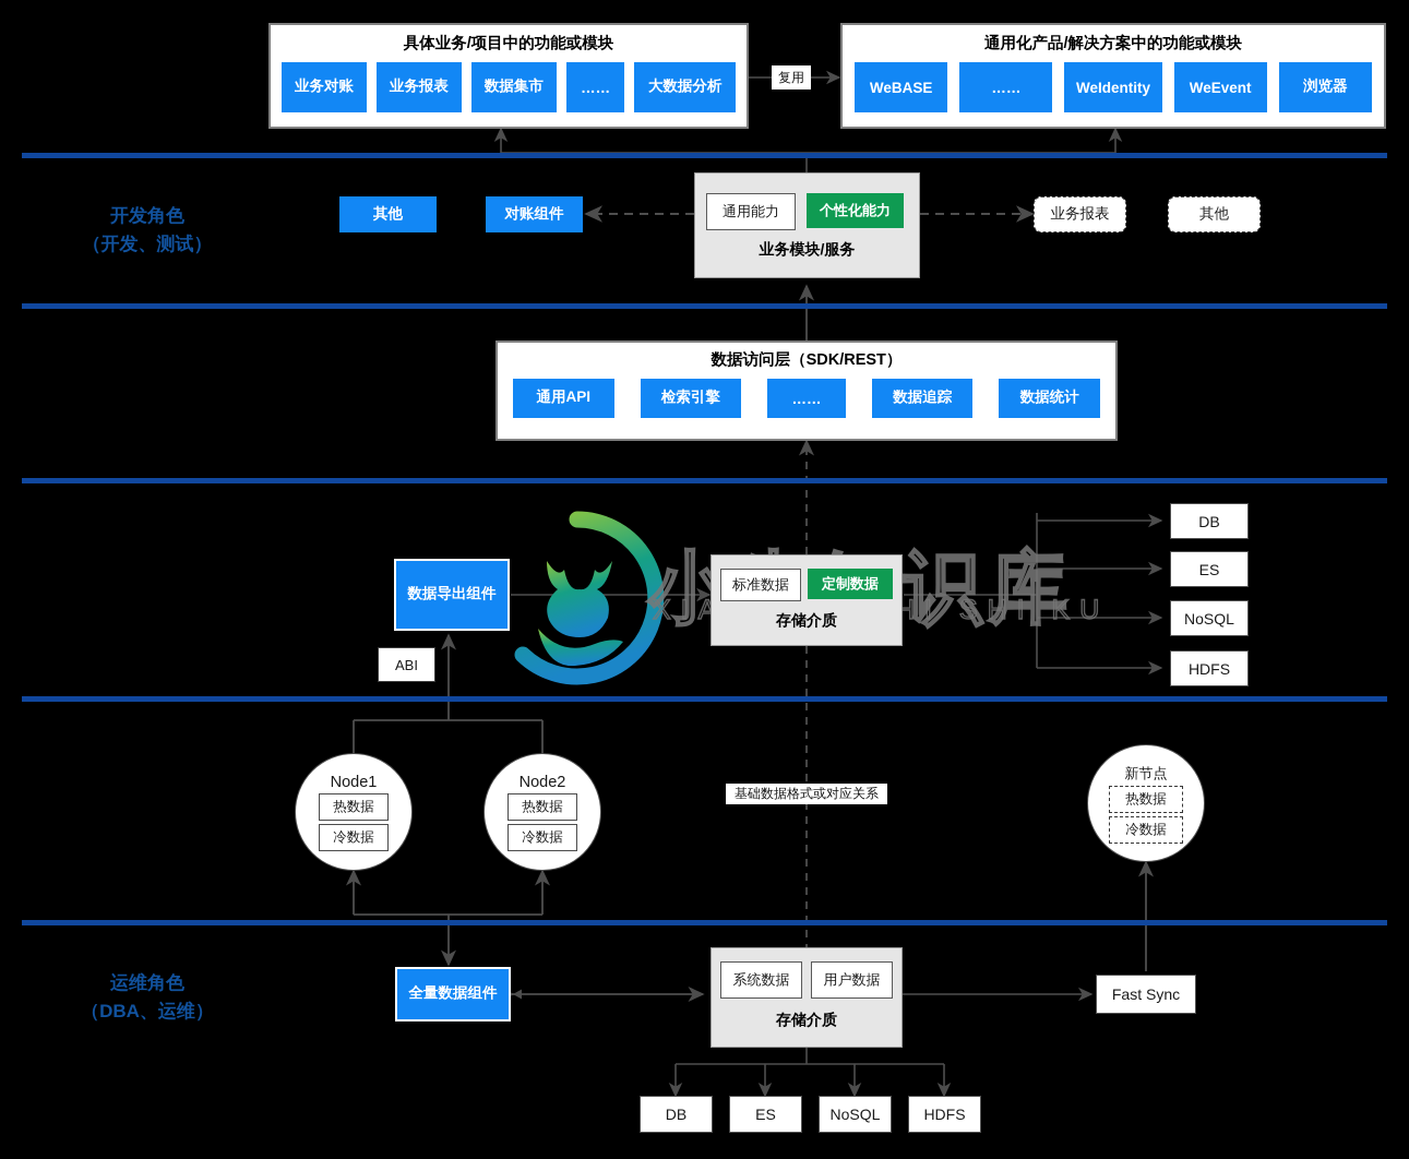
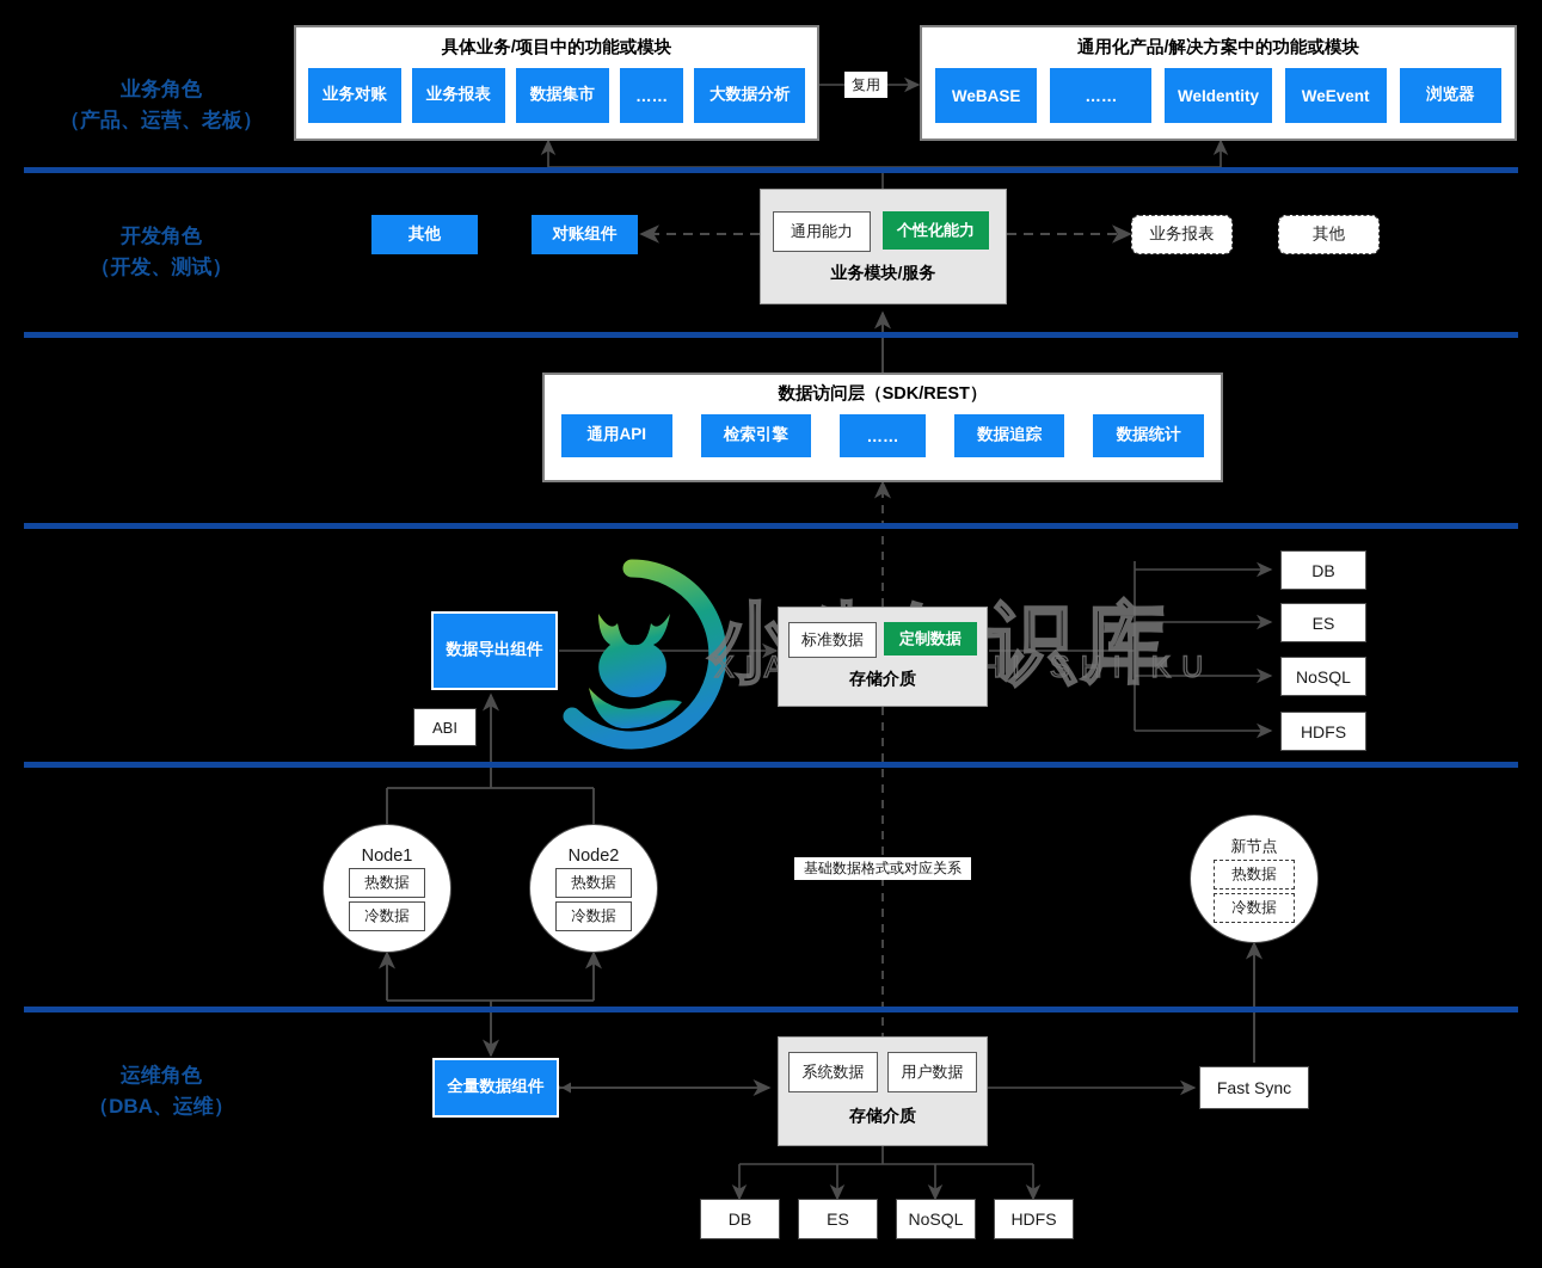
+ 业务角色
+ （产品、运营、老板）
  开发角色
  （开发、测试）
  运维角色
  （DBA、运维）
  具体业务/项目中的功能或模块
  业务对账
  业务报表
  数据集市
  ……
  大数据分析
  复用
  通用化产品/解决方案中的功能或模块
  WeBASE
  ……
  WeIdentity
  WeEvent
  浏览器
  其他
  对账组件
  通用能力
  个性化能力
  业务模块/服务
  业务报表
  其他
  数据访问层（SDK/REST）
  通用API
  检索引擎
  ……
  数据追踪
  数据统计
  数据导出组件
  ABI
  标准数据
  定制数据
  存储介质
  DB
  ES
  NoSQL
  HDFS
  基础数据格式或对应关系
  Node1
  热数据
  冷数据
  Node2
  热数据
  冷数据
  新节点
  热数据
  冷数据
  全量数据组件
  系统数据
  用户数据
  存储介质
  Fast Sync
  DB
  ES
  NoSQL
  HDFS
